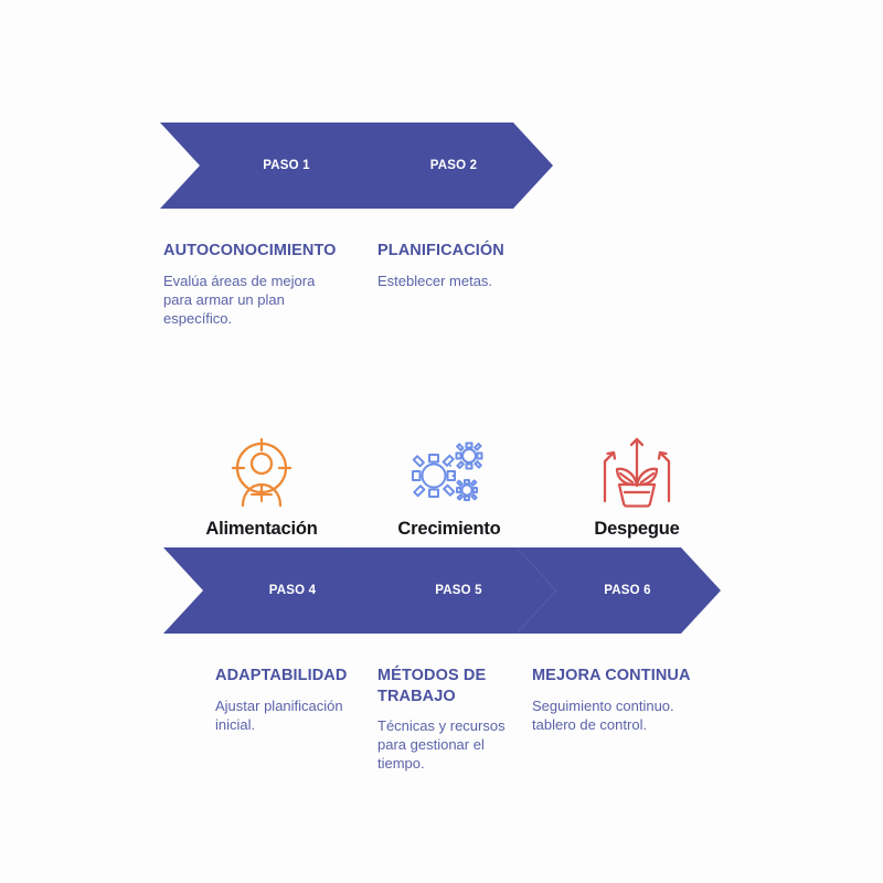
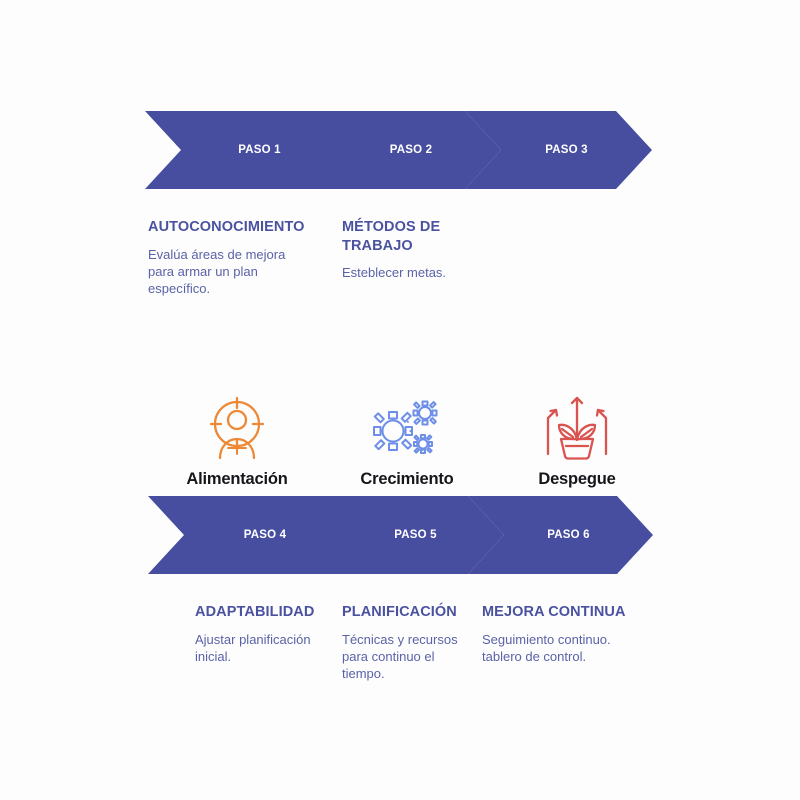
  PASO 1
  PASO 2
+ PASO 3
  AUTOCONOCIMIENTO
  Evalúa áreas de mejora para armar un plan específico.
- PLANIFICACIÓN
+ MÉTODOS DE TRABAJO
  Esteblecer metas.
  Alimentación
  Crecimiento
  Despegue
  PASO 4
  PASO 5
  PASO 6
  ADAPTABILIDAD
  Ajustar planificación inicial.
- MÉTODOS DE TRABAJO
+ PLANIFICACIÓN
- Técnicas y recursos para gestionar el tiempo.
+ Técnicas y recursos para continuo el tiempo.
  MEJORA CONTINUA
  Seguimiento continuo. tablero de control.
